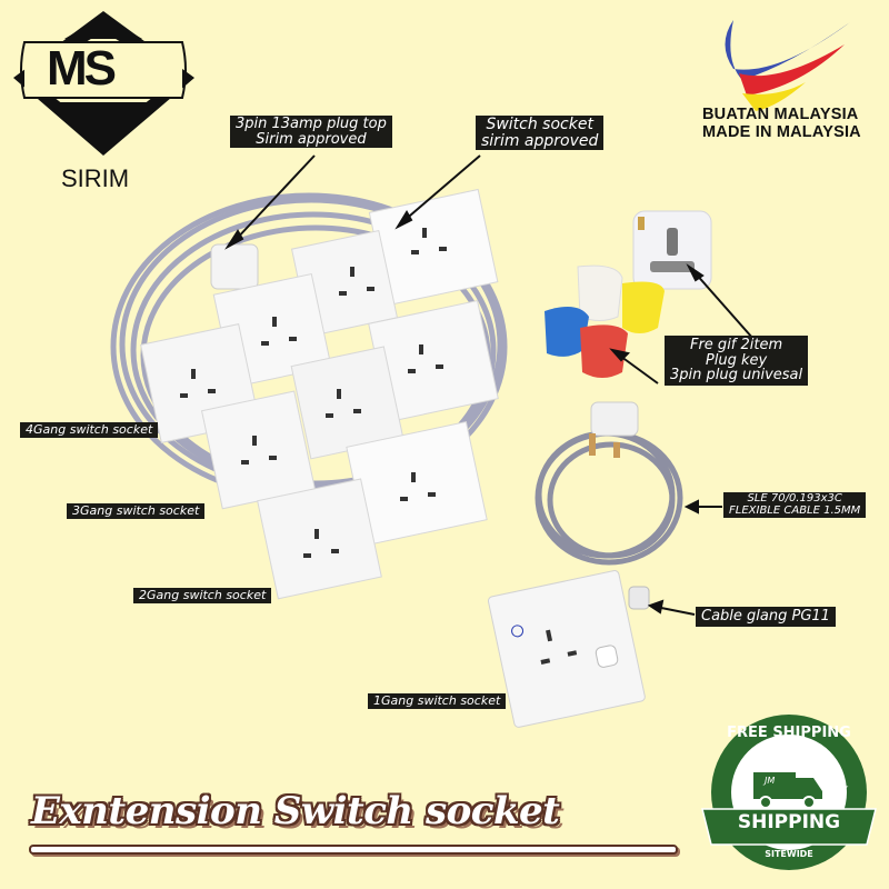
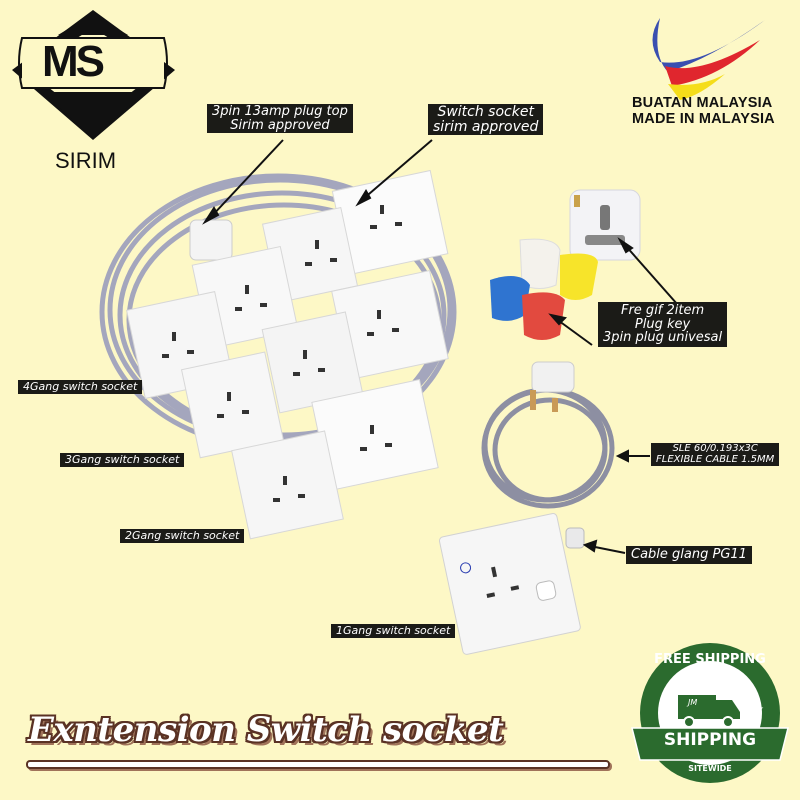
  ★
  ★
  SIRIM
  MS
  BUATAN MALAYSIA
  MADE IN MALAYSIA
  3pin 13amp plug top
  Sirim approved
  Switch socket
  sirim approved
  Fre gif 2item
  Plug key
  3pin plug univesal
- SLE 70/0.193x3C
+ SLE 60/0.193x3C
  FLEXIBLE CABLE 1.5MM
  Cable glang PG11
  4Gang switch socket
  3Gang switch socket
  2Gang switch socket
  1Gang switch socket
  FREE SHIPPING
  SHIPPING
  SITEWIDE
  JM
  Exntension Switch socket
